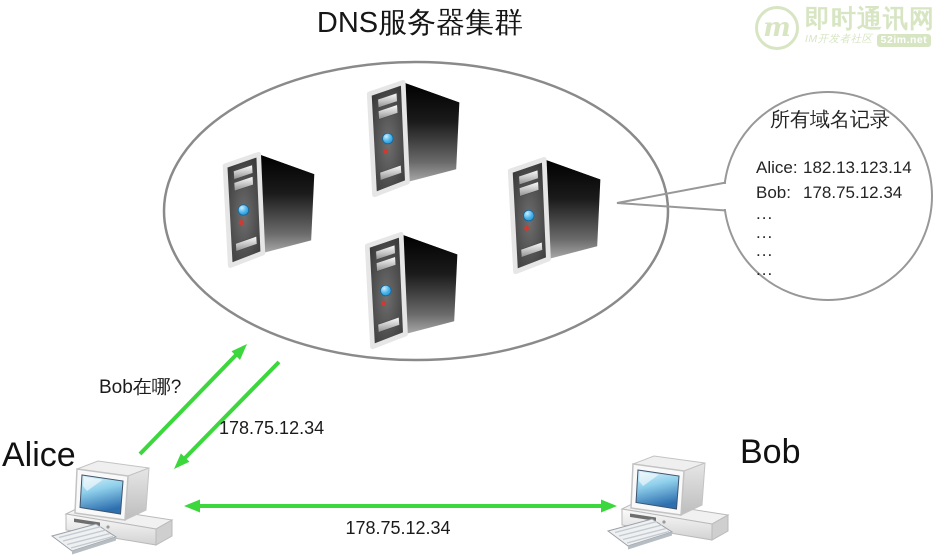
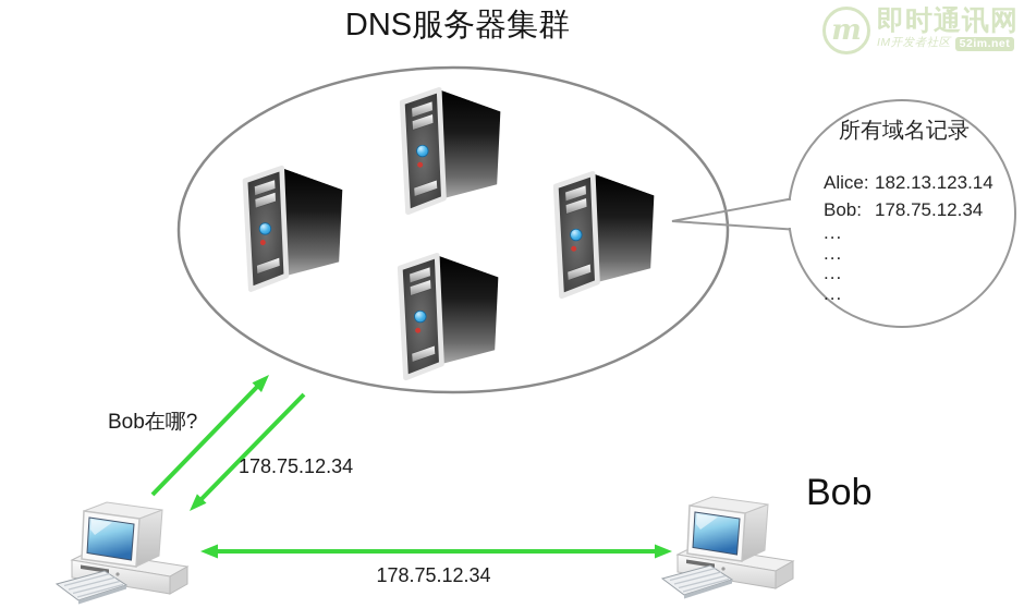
  DNS服务器集群
  m
  即时通讯网
  IM开发者社区
  52im.net
  所有域名记录
  Alice: 182.13.123.14
  Bob: 178.75.12.34
  ...
  ...
  ...
  ...
- Alice
  Bob
  Bob在哪?
  178.75.12.34
  178.75.12.34
